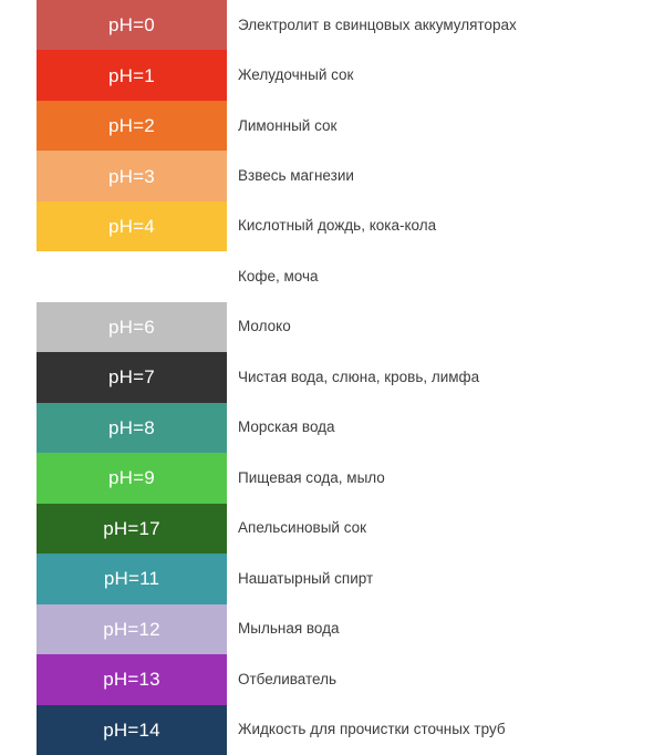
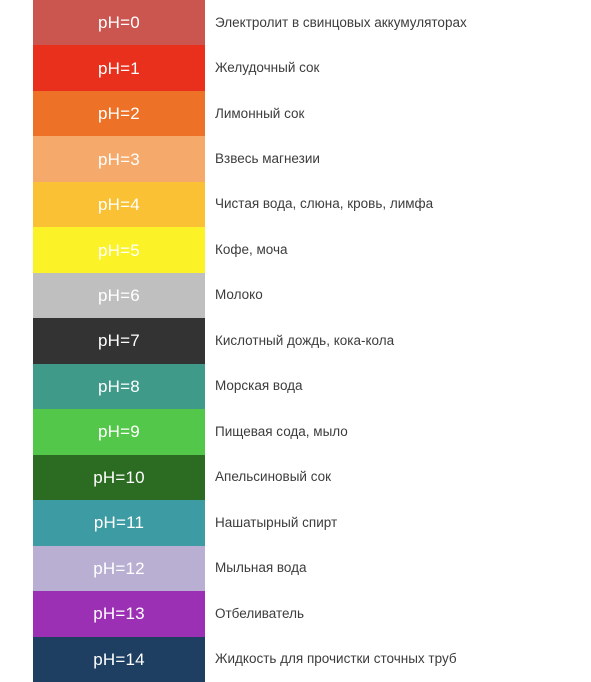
  pH=0
  Электролит в свинцовых аккумуляторах
  pH=1
  Желудочный сок
  pH=2
  Лимонный сок
  pH=3
  Взвесь магнезии
  pH=4
- Кислотный дождь, кока-кола
+ Чистая вода, слюна, кровь, лимфа
+ pH=5
  Кофе, моча
  pH=6
  Молоко
  pH=7
- Чистая вода, слюна, кровь, лимфа
+ Кислотный дождь, кока-кола
  pH=8
  Морская вода
  pH=9
  Пищевая сода, мыло
- pH=17
+ pH=10
  Апельсиновый сок
  pH=11
  Нашатырный спирт
  pH=12
  Мыльная вода
  pH=13
  Отбеливатель
  pH=14
  Жидкость для прочистки сточных труб
